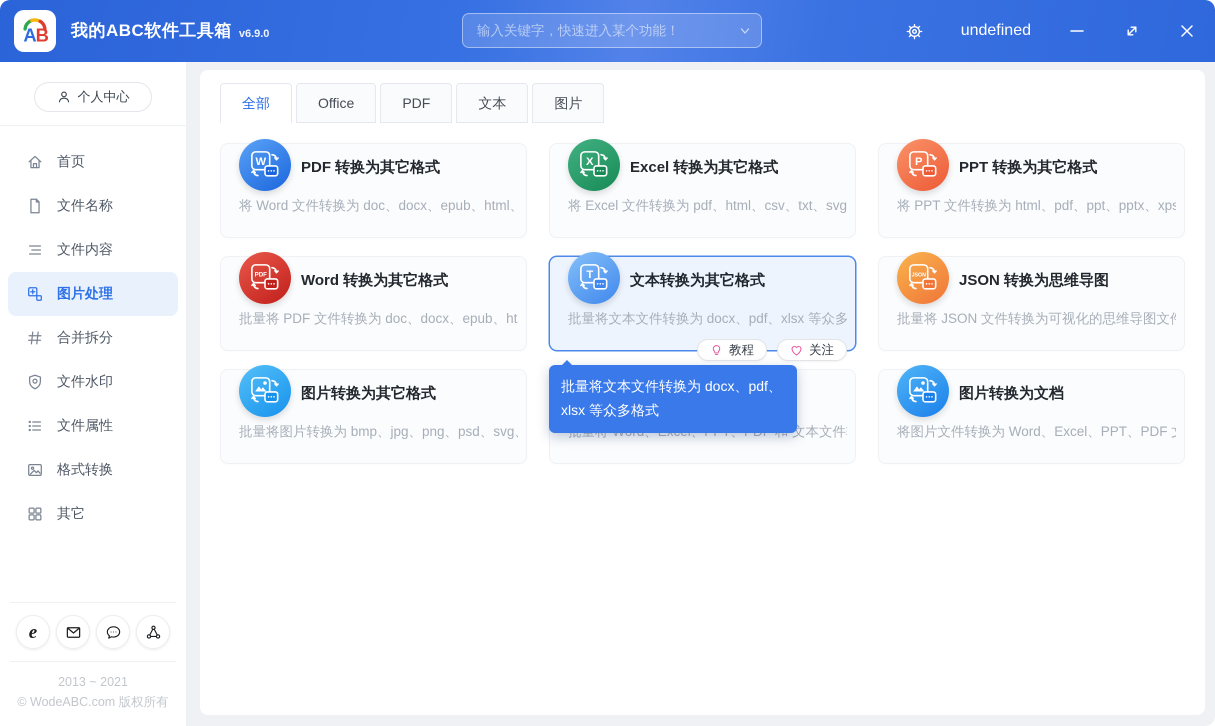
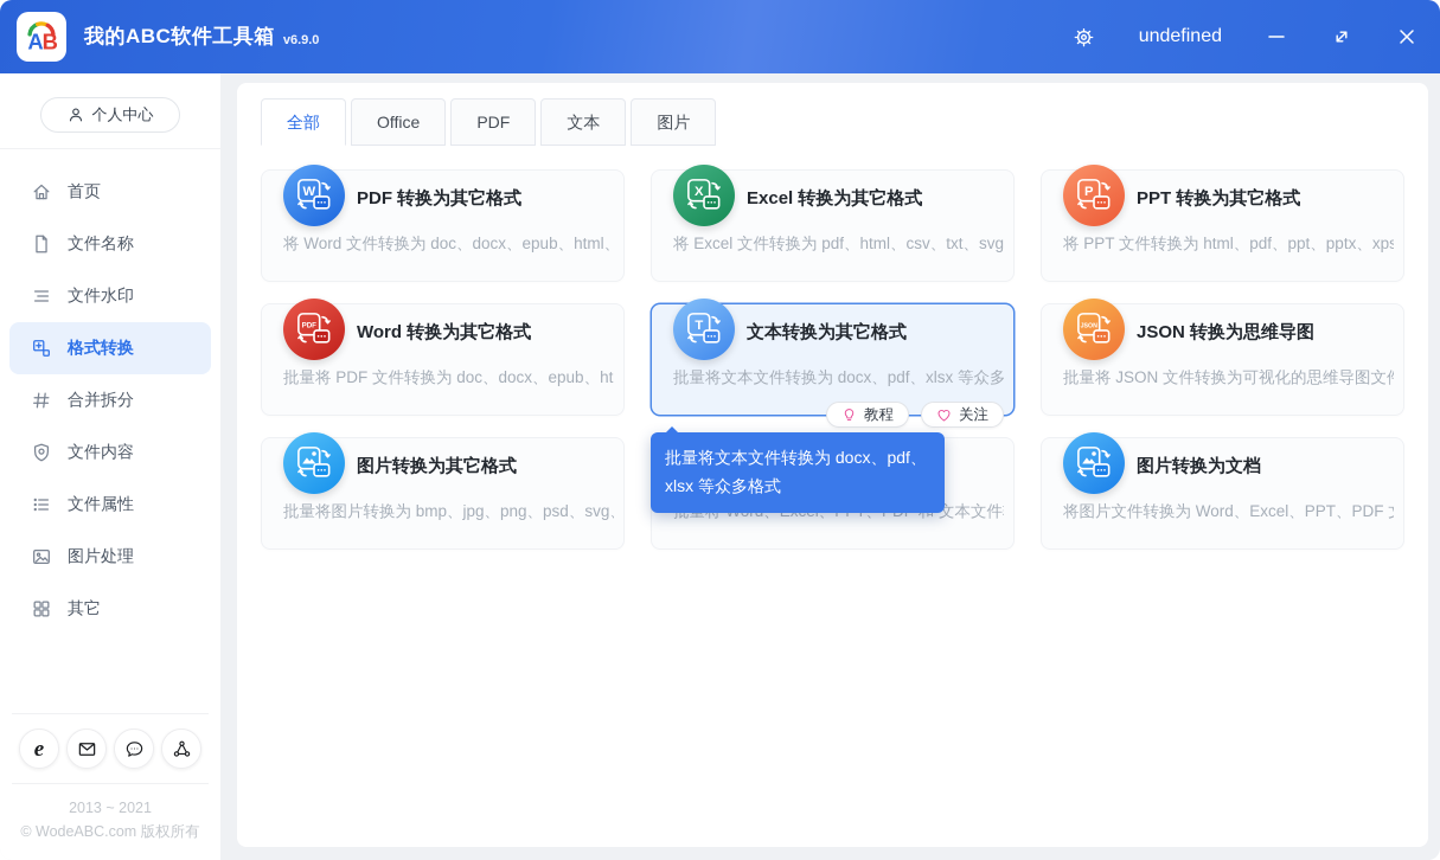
  A
  B
  我的ABC软件工具箱
  v6.9.0
- 输入关键字，快速进入某个功能！
  undefined
  个人中心
  首页
  文件名称
- 文件内容
+ 文件水印
- 图片处理
+ 格式转换
  合并拆分
- 文件水印
+ 文件内容
  文件属性
- 格式转换
+ 图片处理
  其它
  e
  2013 ~ 2021
  © WodeABC.com 版权所有
  全部
  Office
  PDF
  文本
  图片
  W
  PDF 转换为其它格式
  将 Word 文件转换为 doc、docx、epub、html、
  X
  Excel 转换为其它格式
  将 Excel 文件转换为 pdf、html、csv、txt、svg
  P
  PPT 转换为其它格式
  将 PPT 文件转换为 html、pdf、ppt、pptx、xps
  Word 转换为其它格式
  批量将 PDF 文件转换为 doc、docx、epub、ht
  T
  文本转换为其它格式
  批量将文本文件转换为 docx、pdf、xlsx 等众多
  教程
  关注
  JSON 转换为思维导图
  批量将 JSON 文件转换为可视化的思维导图文
  图片转换为其它格式
  批量将图片转换为 bmp、jpg、png、psd、svg
  图片转换为文档
  将图片文件转换为 Word、Excel、PPT、PDF
  批量将文本文件转换为 docx、pdf、xlsx 等众多格式
